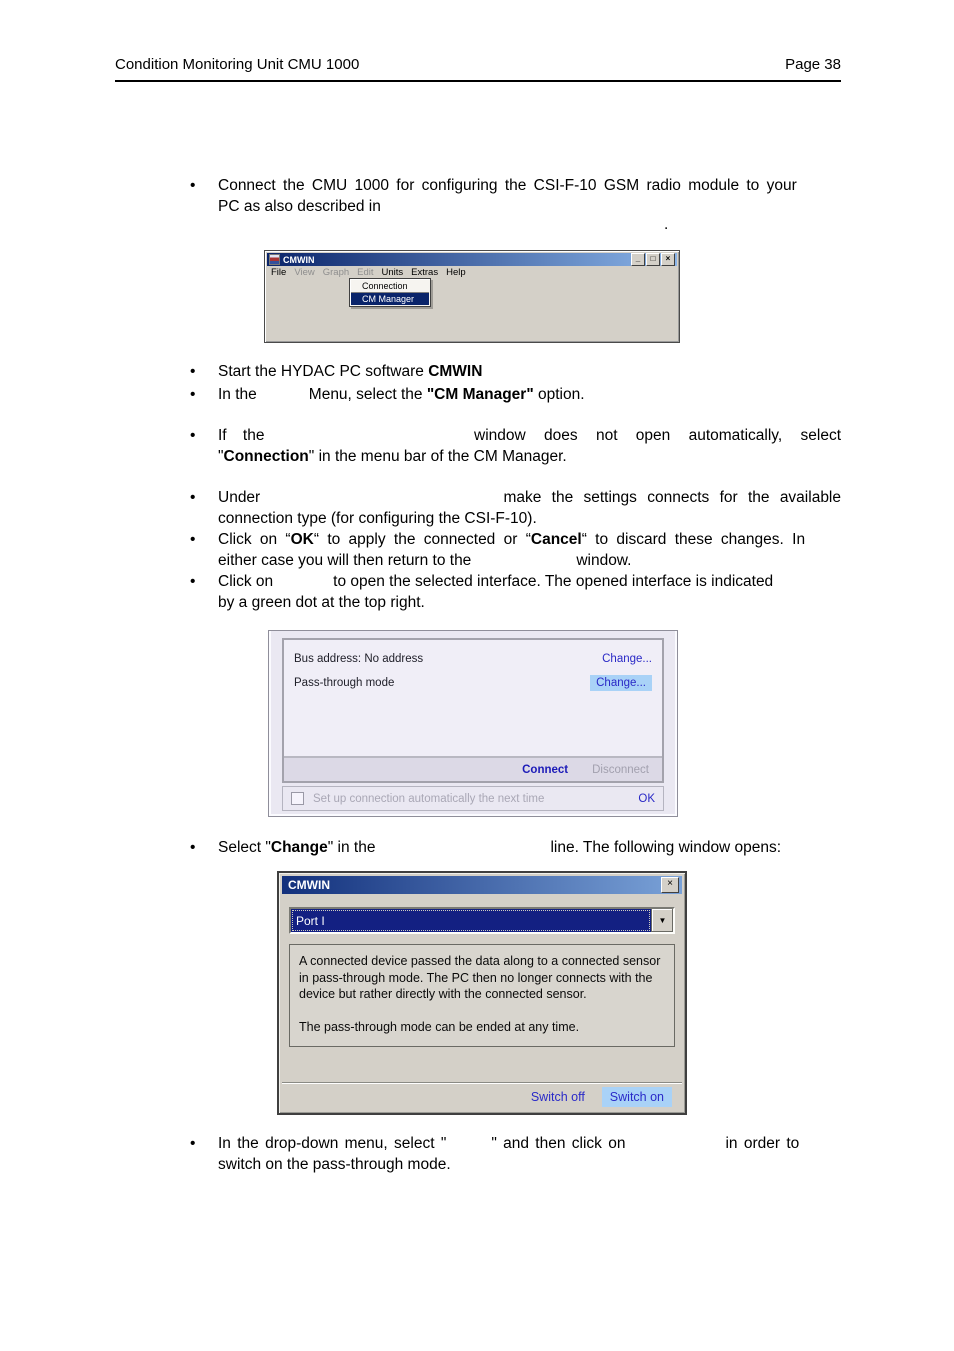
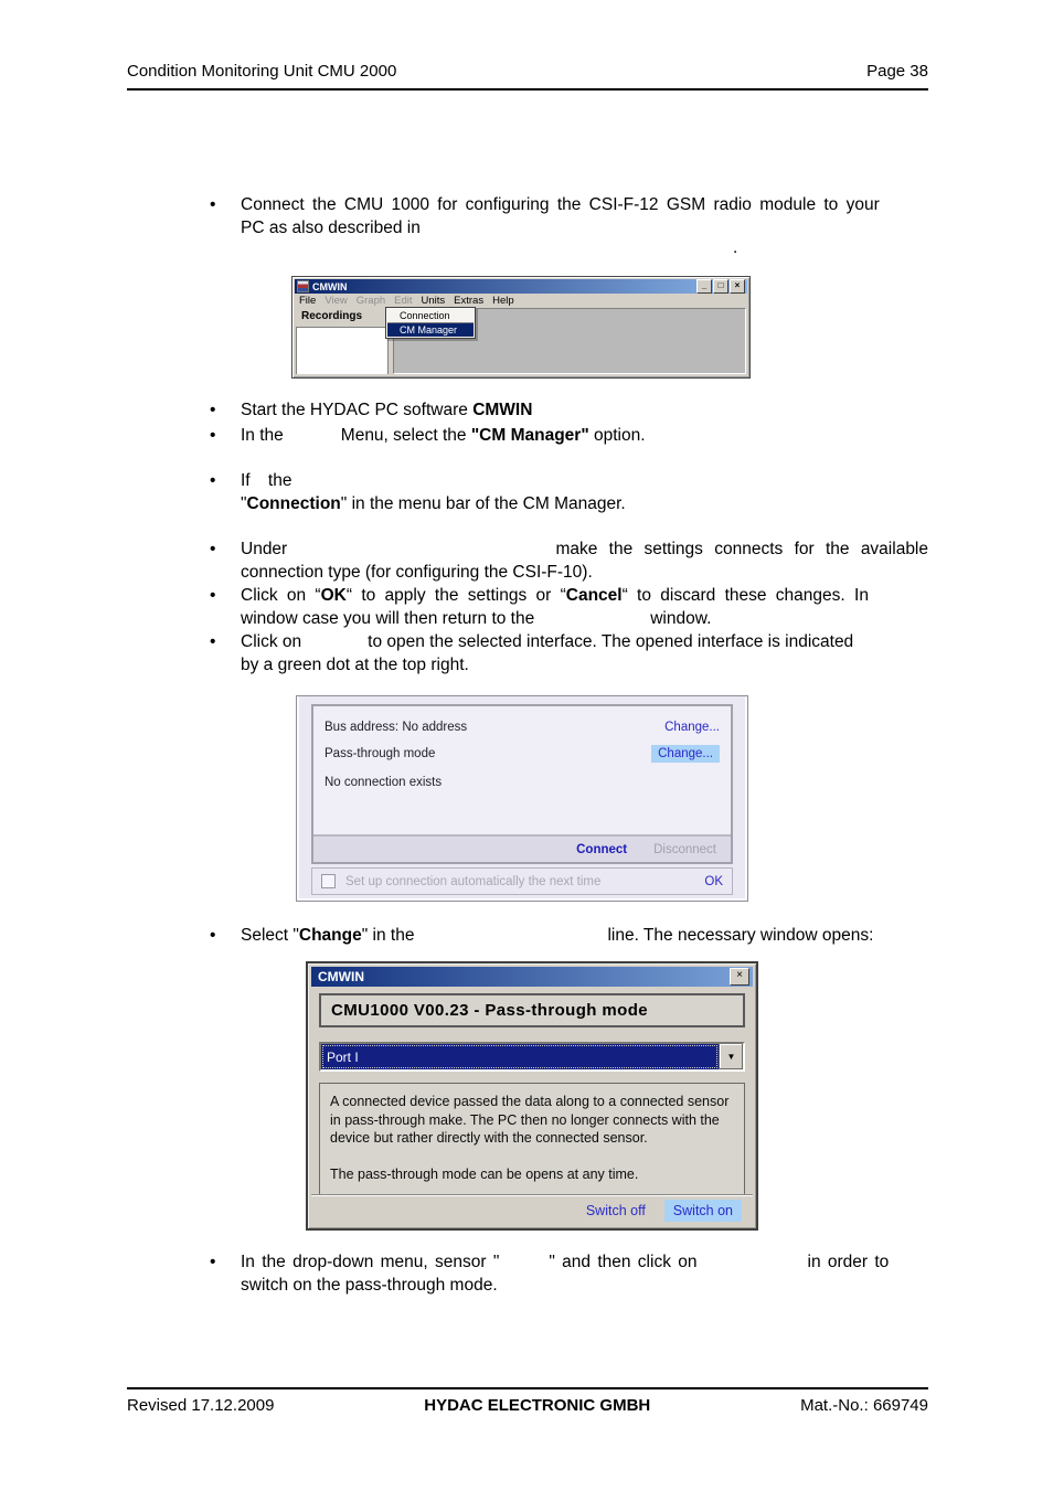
- Condition Monitoring Unit CMU 1000
+ Condition Monitoring Unit CMU 2000
  Page 38
  •
- Connect the CMU 1000 for configuring the CSI-F-10 GSM radio module to your
+ Connect the CMU 1000 for configuring the CSI-F-12 GSM radio module to your
  PC as also described in
  .
  CMWIN
  _
  □
  ×
  File
  View
  Graph
  Edit
  Units
  Extras
  Help
+ Recordings
  Connection
  CM Manager
  •
  Start the HYDAC PC software CMWIN
  •
  In the Menu, select the "CM Manager" option.
  •
  If the
- window does not open automatically, select
  "Connection" in the menu bar of the CM Manager.
  •
  Under
  make the settings connects for the available
  connection type (for configuring the CSI-F-10).
  •
- Click on “OK“ to apply the connected or “Cancel“ to discard these changes. In
+ Click on “OK“ to apply the settings or “Cancel“ to discard these changes. In
- either case you will then return to the window.
+ window case you will then return to the window.
  •
  Click on to open the selected interface. The opened interface is indicated
  by a green dot at the top right.
  Bus address: No address
  Change...
  Pass-through mode
  Change...
+ No connection exists
  Connect
  Disconnect
  Set up connection automatically the next time
  OK
  •
- Select "Change" in the line. The following window opens:
+ Select "Change" in the line. The necessary window opens:
  CMWIN
  ×
+ CMU1000 V00.23 - Pass-through mode
  Port I
  ▼
- A connected device passed the data along to a connected sensor in pass-through mode. The PC then no longer connects with the device but rather directly with the connected sensor.
+ A connected device passed the data along to a connected sensor in pass-through make. The PC then no longer connects with the device but rather directly with the connected sensor.
- The pass-through mode can be ended at any time.
+ The pass-through mode can be opens at any time.
  Switch off
  Switch on
  •
- In the drop-down menu, select " " and then click on in order to
+ In the drop-down menu, sensor " " and then click on in order to
  switch on the pass-through mode.
+ Revised 17.12.2009
+ HYDAC ELECTRONIC GMBH
+ Mat.-No.: 669749
